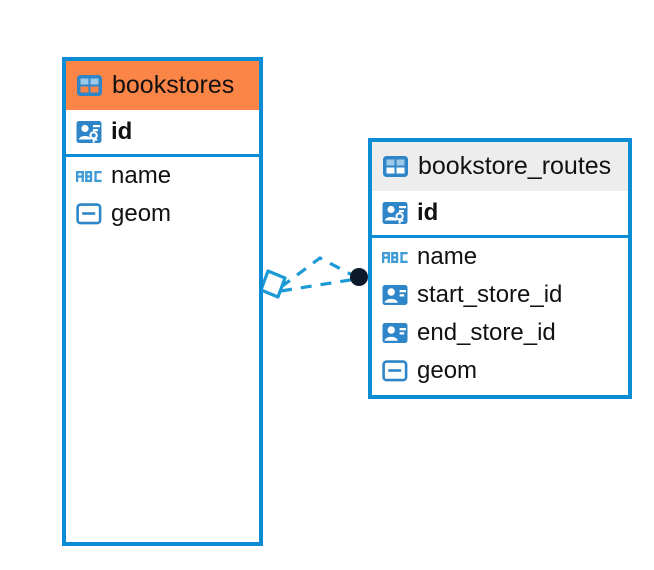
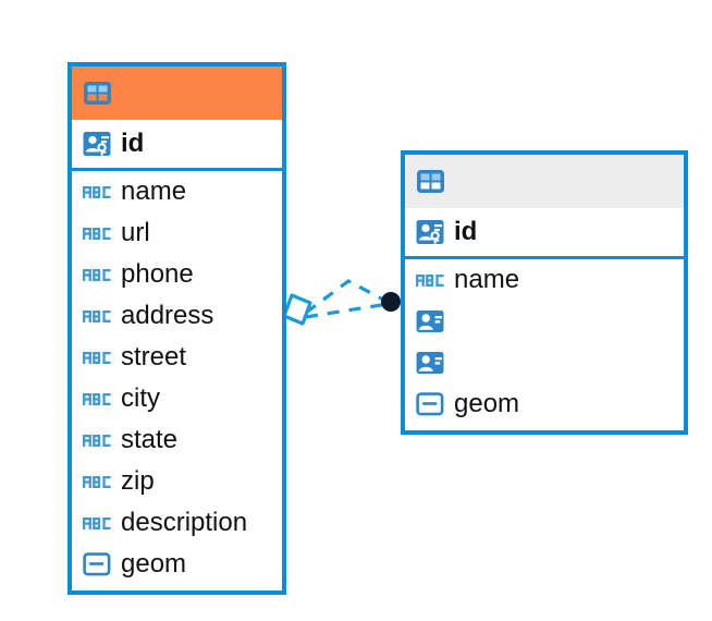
- bookstores
  id
  name
+ url
+ phone
+ address
+ street
+ city
+ state
+ zip
+ description
  geom
- bookstore_routes
  id
  name
- start_store_id
- end_store_id
  geom
